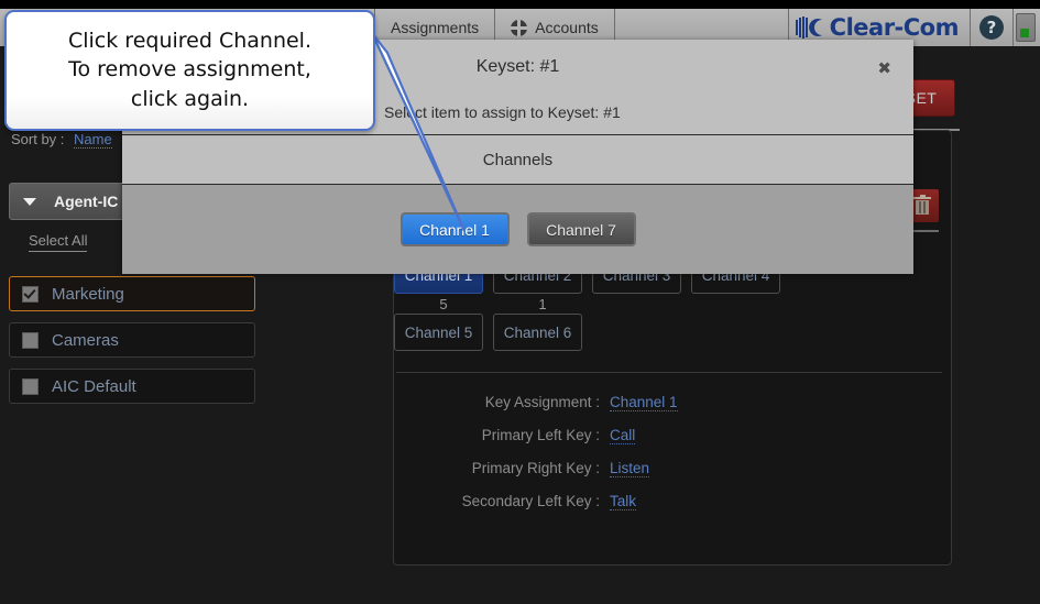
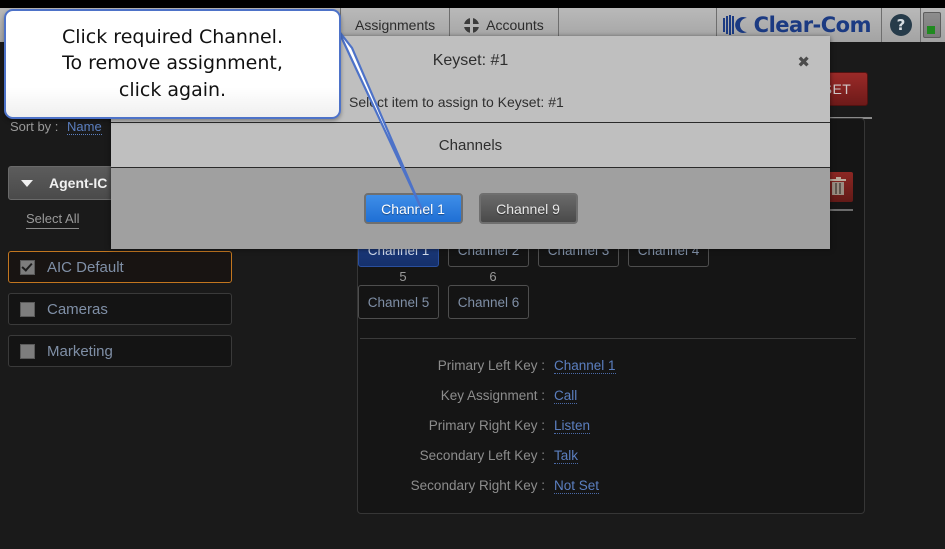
  Assignments
  Accounts
  Clear-Com
  ?
  Sort by : Name
  Agent-IC
  Select All
- Marketing
+ AIC Default
  Cameras
- AIC Default
+ Marketing
  Channel 1
  Channel 2
  Channel 3
  Channel 4
  5
- 1
+ 6
  Channel 5
  Channel 6
- Key Assignment :
+ Primary Left Key :
  Channel 1
- Primary Left Key :
+ Key Assignment :
  Call
  Primary Right Key :
  Listen
  Secondary Left Key :
  Talk
+ Secondary Right Key :
+ Not Set
  Keyset: #1
  ✖
  Selct item to assign to Keyset: #1
  Channels
  Channel 1
- Channel 7
+ Channel 9
  Click required Channel.
  To remove assignment,
  click again.
